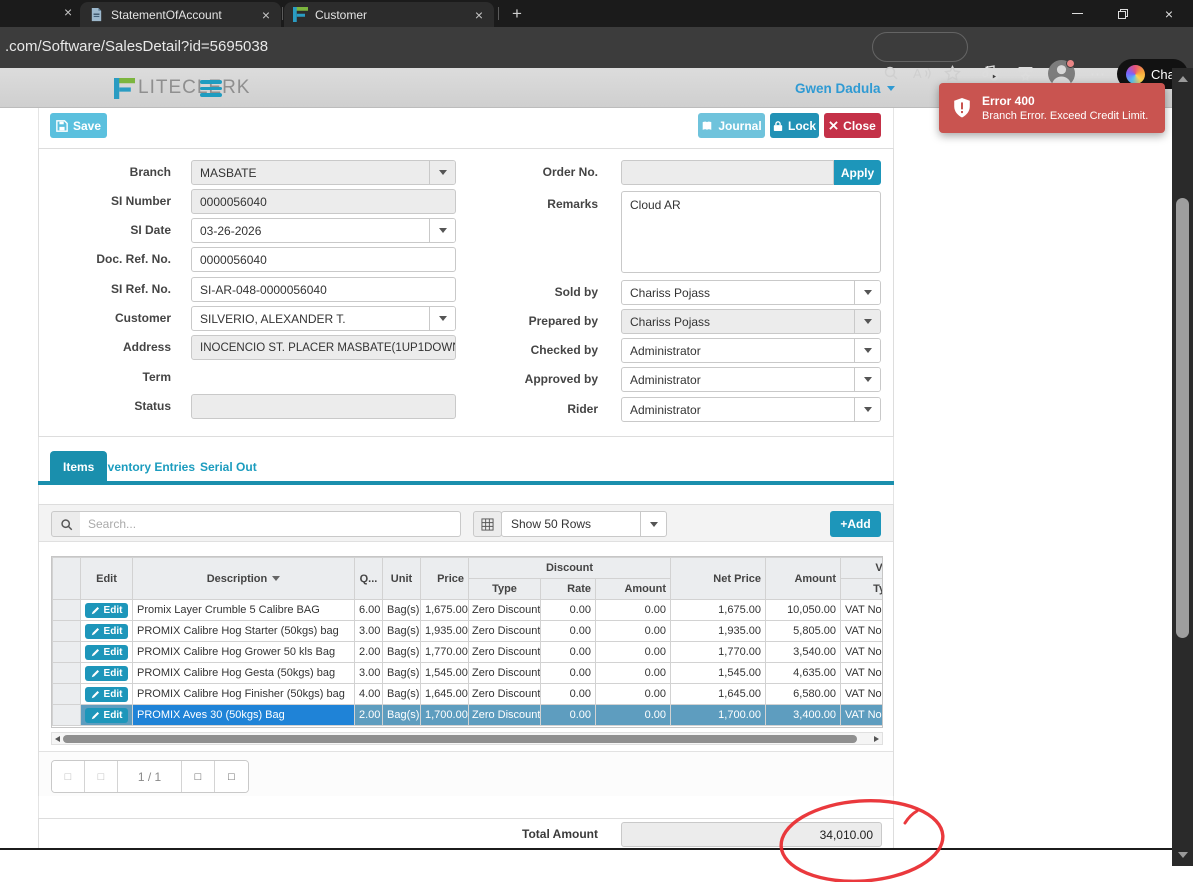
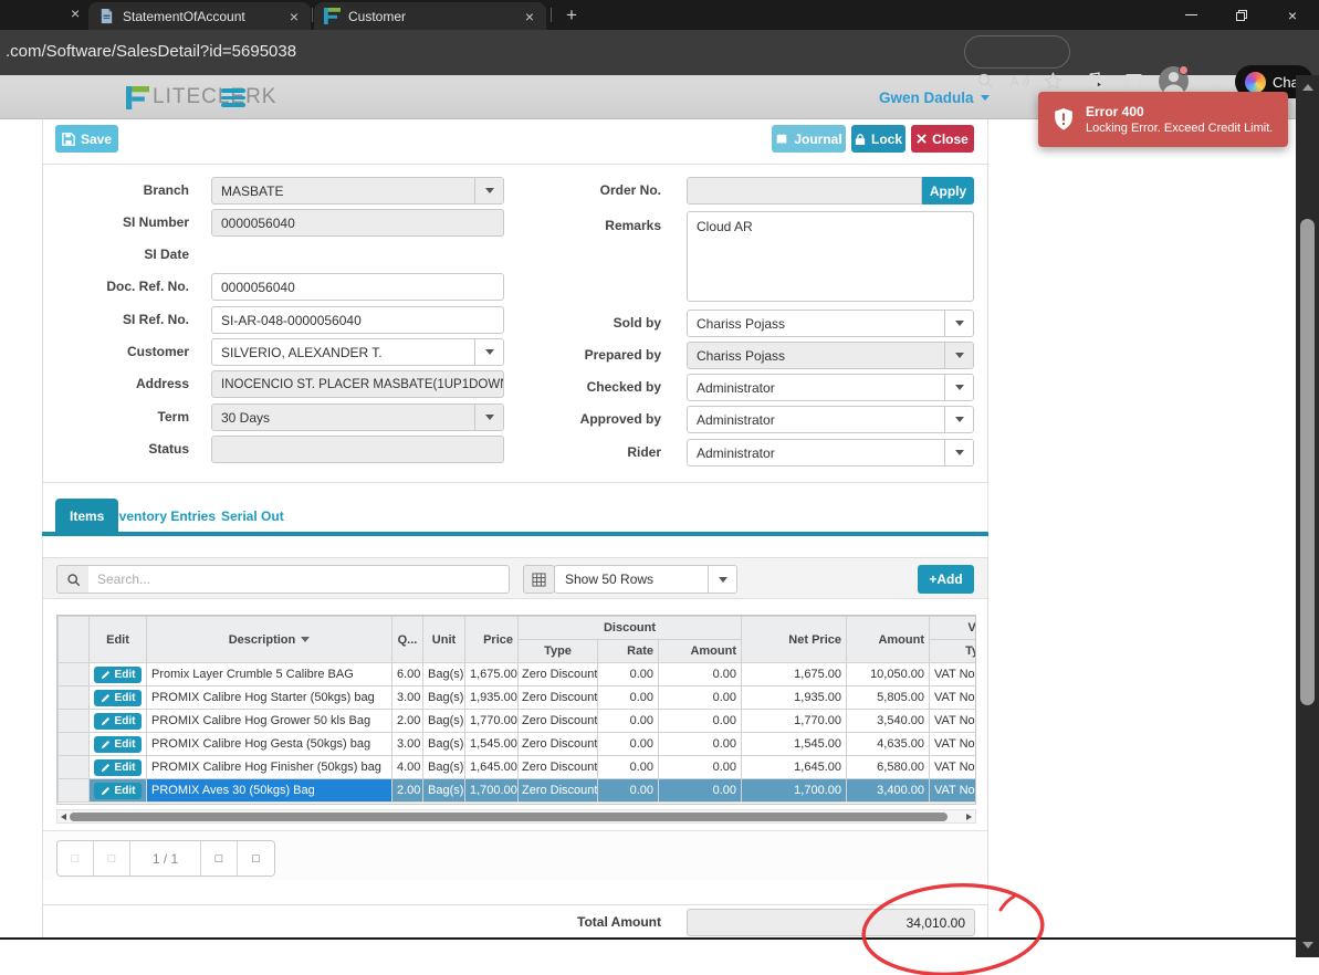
  ×
  StatementOfAccount
  ×
  Customer
  ×
  +
  ×
  .com/Software/SalesDetail?id=5695038
  A
  ⋯
  LITECRK
  Gwen Dadula
  Error 400
- Branch Error. Exceed Credit Limit.
+ Locking Error. Exceed Credit Limit.
  Save
  Journal
  Lock
  Close
  Branch
  MASBATE
  SI Number
  0000056040
  SI Date
- 03-26-2026
  Doc. Ref. No.
  0000056040
  SI Ref. No.
  SI-AR-048-0000056040
  Customer
  SILVERIO, ALEXANDER T.
  Address
  INOCENCIO ST. PLACER MASBATE(1UP1DOW
  Term
+ 30 Days
  Status
  Order No.
  Apply
  Remarks
  Cloud AR
  Sold by
  Chariss Pojass
  Prepared by
  Chariss Pojass
  Checked by
  Administrator
  Approved by
  Administrator
  Rider
  Administrator
  Items
  ventory Entries
  Serial Out
  Search...
  Show 50 Rows
  +
  Add
  	Edit	Description	Q...	Unit	Price	Discount	Net Price	Amount	V
  Type	Rate	Amount	Ty
  	Edit	Promix Layer Crumble 5 Calibre BAG	6.00	Bag(s)	1,675.00	Zero Discount	0.00	0.00	1,675.00	10,050.00	VAT No
  	Edit	PROMIX Calibre Hog Starter (50kgs) bag	3.00	Bag(s)	1,935.00	Zero Discount	0.00	0.00	1,935.00	5,805.00	VAT No
  	Edit	PROMIX Calibre Hog Grower 50 kls Bag	2.00	Bag(s)	1,770.00	Zero Discount	0.00	0.00	1,770.00	3,540.00	VAT No
  	Edit	PROMIX Calibre Hog Gesta (50kgs) bag	3.00	Bag(s)	1,545.00	Zero Discount	0.00	0.00	1,545.00	4,635.00	VAT No
  	Edit	PROMIX Calibre Hog Finisher (50kgs) bag	4.00	Bag(s)	1,645.00	Zero Discount	0.00	0.00	1,645.00	6,580.00	VAT No
  	Edit	PROMIX Aves 30 (50kgs) Bag	2.00	Bag(s)	1,700.00	Zero Discount	0.00	0.00	1,700.00	3,400.00	VAT No
  □
  □
  1 / 1
  □
  □
  Total Amount
  34,010.00
